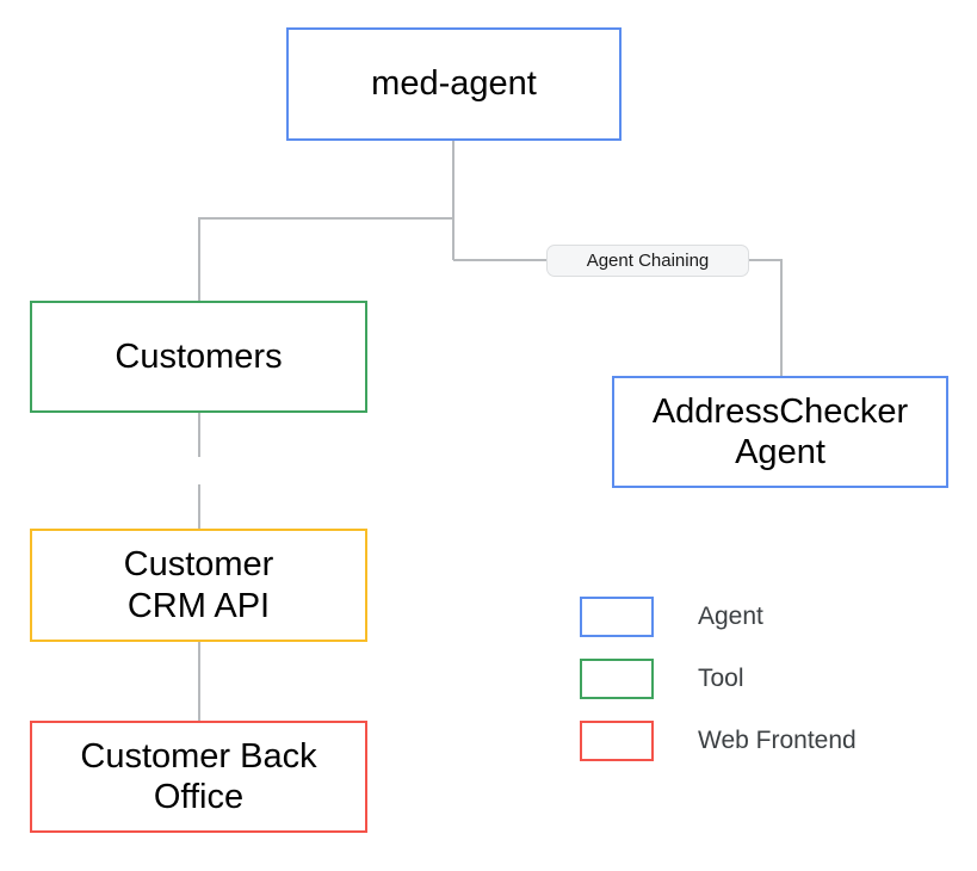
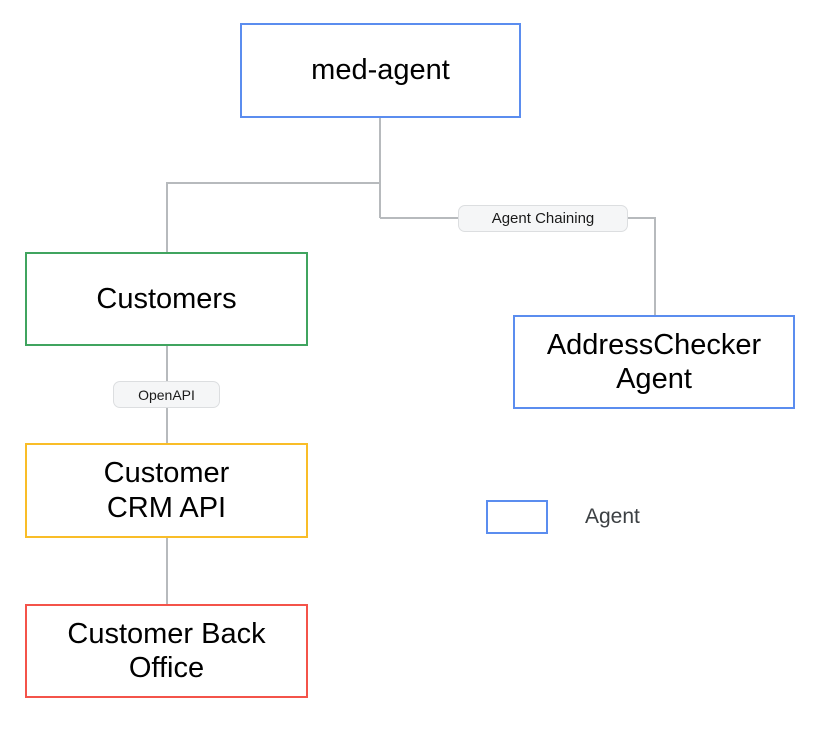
  med-agent
  Customers
  Customer
  CRM API
  Customer Back
  Office
  AddressChecker
  Agent
  Agent Chaining
+ OpenAPI
  Agent
- Tool
- Web Frontend
